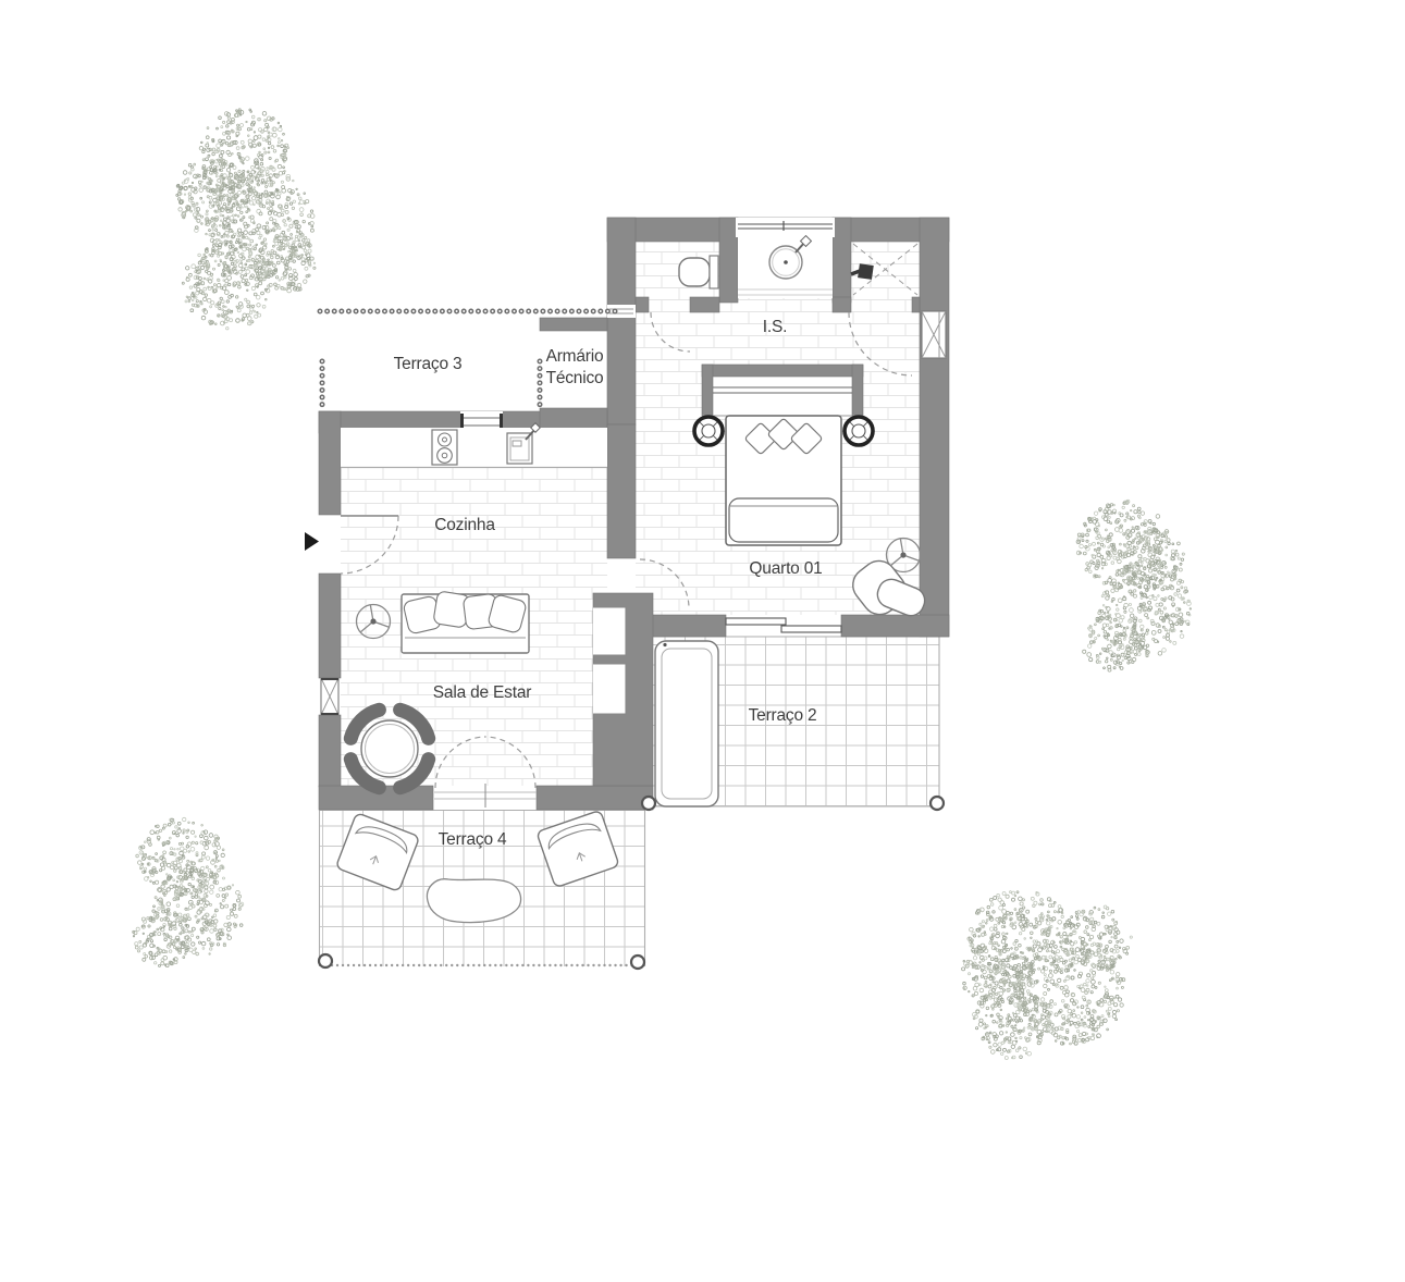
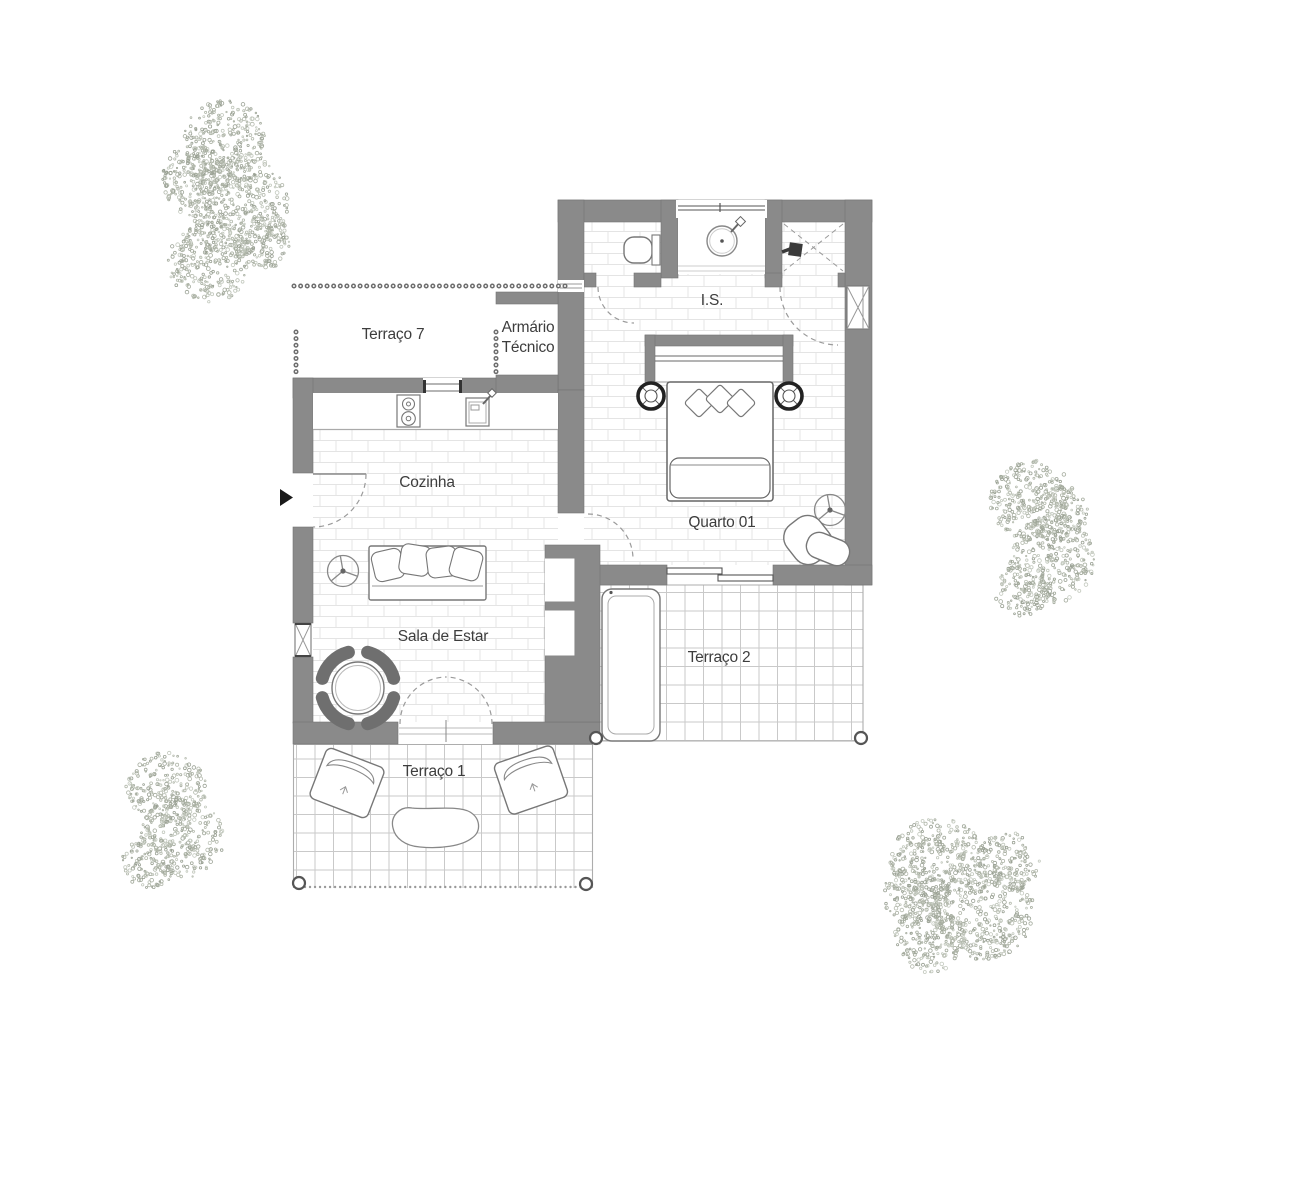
- Terraço 3
+ Terraço 7
  Armário
  Técnico
  I.S.
  Cozinha
  Quarto 01
  Sala de Estar
  Terraço 2
- Terraço 4
+ Terraço 1
